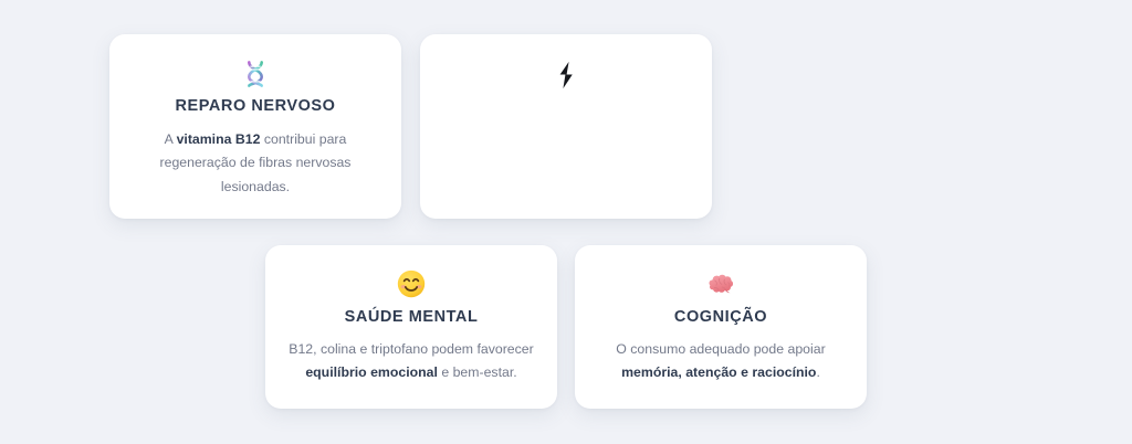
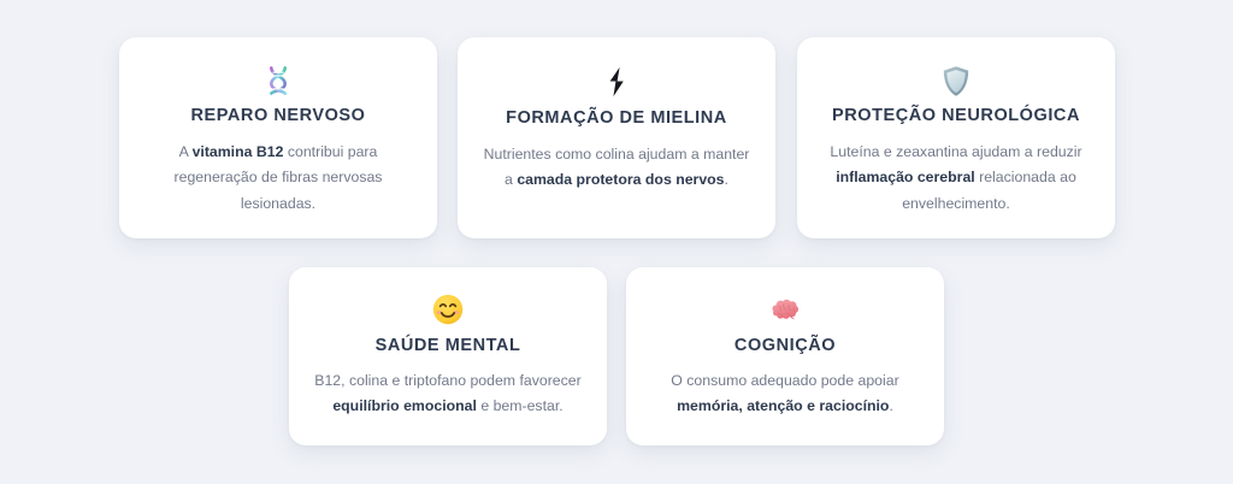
  REPARO NERVOSO
  A vitamina B12 contribui para regeneração de fibras nervosas lesionadas.
+ FORMAÇÃO DE MIELINA
+ Nutrientes como colina ajudam a manter a camada protetora dos nervos.
+ PROTEÇÃO NEUROLÓGICA
+ Luteína e zeaxantina ajudam a reduzir inflamação cerebral relacionada ao envelhecimento.
  SAÚDE MENTAL
  B12, colina e triptofano podem favorecer equilíbrio emocional e bem-estar.
  COGNIÇÃO
  O consumo adequado pode apoiar memória, atenção e raciocínio.
